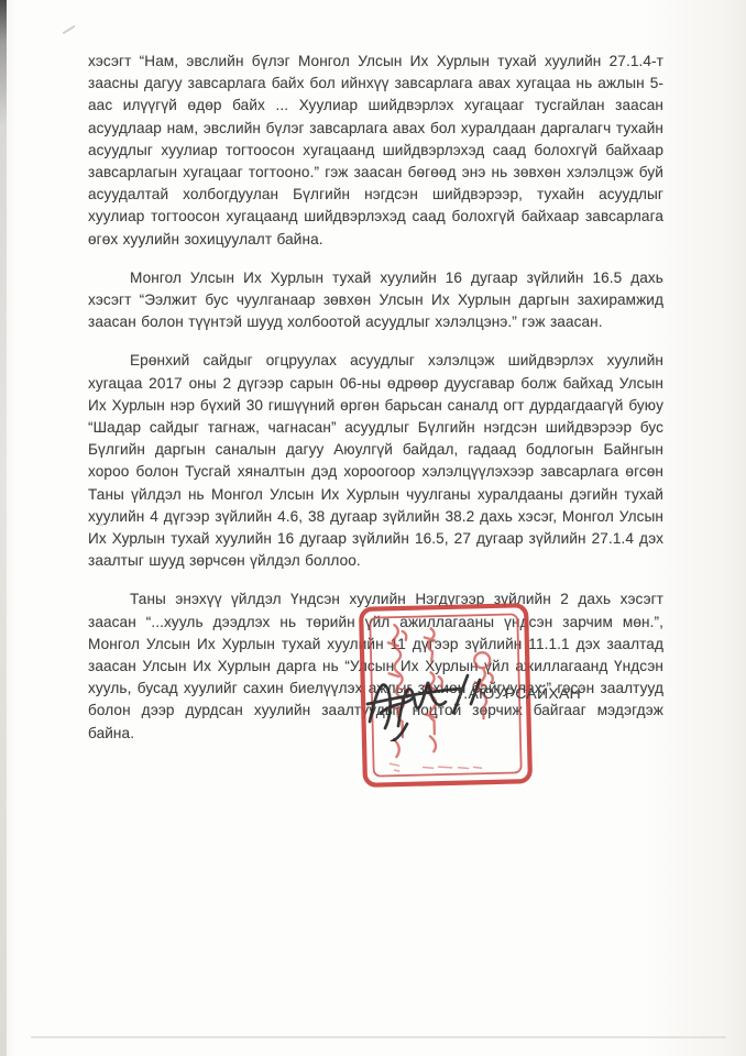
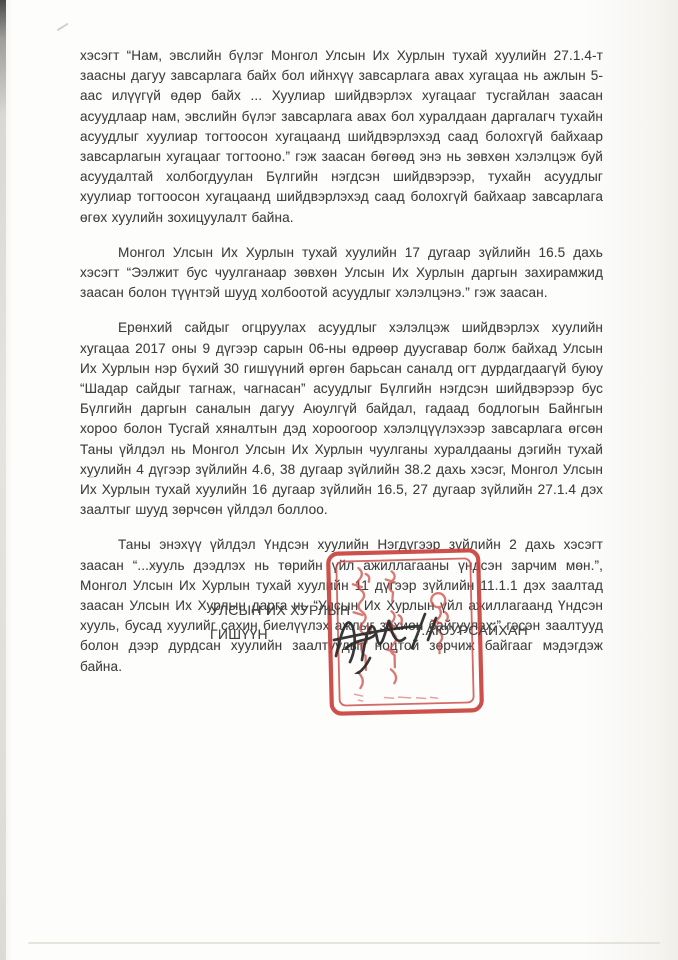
  хэсэгт “Нам, эвслийн бүлэг Монгол Улсын Их Хурлын тухай хуулийн 27.1.4-т заасны дагуу завсарлага байх бол ийнхүү завсарлага авах хугацаа нь ажлын 5-аас илүүгүй өдөр байх ... Хуулиар шийдвэрлэх хугацааг тусгайлан заасан асуудлаар нам, эвслийн бүлэг завсарлага авах бол хуралдаан даргалагч тухайн асуудлыг хуулиар тогтоосон хугацаанд шийдвэрлэхэд саад болохгүй байхаар завсарлагын хугацааг тогтооно.” гэж заасан бөгөөд энэ нь зөвхөн хэлэлцэж буй асуудалтай холбогдуулан Бүлгийн нэгдсэн шийдвэрээр, тухайн асуудлыг хуулиар тогтоосон хугацаанд шийдвэрлэхэд саад болохгүй байхаар завсарлага өгөх хуулийн зохицуулалт байна.
- Монгол Улсын Их Хурлын тухай хуулийн 16 дугаар зүйлийн 16.5 дахь хэсэгт “Ээлжит бус чуулганаар зөвхөн Улсын Их Хурлын даргын захирамжид заасан болон түүнтэй шууд холбоотой асуудлыг хэлэлцэнэ.” гэж заасан.
+ Монгол Улсын Их Хурлын тухай хуулийн 17 дугаар зүйлийн 16.5 дахь хэсэгт “Ээлжит бус чуулганаар зөвхөн Улсын Их Хурлын даргын захирамжид заасан болон түүнтэй шууд холбоотой асуудлыг хэлэлцэнэ.” гэж заасан.
- Ерөнхий сайдыг огцруулах асуудлыг хэлэлцэж шийдвэрлэх хуулийн хугацаа 2017 оны 2 дүгээр сарын 06-ны өдрөөр дуусгавар болж байхад Улсын Их Хурлын нэр бүхий 30 гишүүний өргөн барьсан саналд огт дурдагдаагүй буюу “Шадар сайдыг тагнаж, чагнасан” асуудлыг Бүлгийн нэгдсэн шийдвэрээр бус Бүлгийн даргын саналын дагуу Аюулгүй байдал, гадаад бодлогын Байнгын хороо болон Тусгай хяналтын дэд хороогоор хэлэлцүүлэхээр завсарлага өгсөн Таны үйлдэл нь Монгол Улсын Их Хурлын чуулганы хуралдааны дэгийн тухай хуулийн 4 дүгээр зүйлийн 4.6, 38 дугаар зүйлийн 38.2 дахь хэсэг, Монгол Улсын Их Хурлын тухай хуулийн 16 дугаар зүйлийн 16.5, 27 дугаар зүйлийн 27.1.4 дэх заалтыг шууд зөрчсөн үйлдэл боллоо.
+ Ерөнхий сайдыг огцруулах асуудлыг хэлэлцэж шийдвэрлэх хуулийн хугацаа 2017 оны 9 дүгээр сарын 06-ны өдрөөр дуусгавар болж байхад Улсын Их Хурлын нэр бүхий 30 гишүүний өргөн барьсан саналд огт дурдагдаагүй буюу “Шадар сайдыг тагнаж, чагнасан” асуудлыг Бүлгийн нэгдсэн шийдвэрээр бус Бүлгийн даргын саналын дагуу Аюулгүй байдал, гадаад бодлогын Байнгын хороо болон Тусгай хяналтын дэд хороогоор хэлэлцүүлэхээр завсарлага өгсөн Таны үйлдэл нь Монгол Улсын Их Хурлын чуулганы хуралдааны дэгийн тухай хуулийн 4 дүгээр зүйлийн 4.6, 38 дугаар зүйлийн 38.2 дахь хэсэг, Монгол Улсын Их Хурлын тухай хуулийн 16 дугаар зүйлийн 16.5, 27 дугаар зүйлийн 27.1.4 дэх заалтыг шууд зөрчсөн үйлдэл боллоо.
  Таны энэхүү үйлдэл Үндсэн хуулийн Нэгдүгээр зүйлийн 2 дахь хэсэгт заасан “...хууль дээдлэх нь төрийн үйл ажиллагааны үнсэн зарчим мөн.”, Монгол Улсын Их Хурлын тухай хуулйн 11 дүгээр зүйлийн 11.1.1 дэх заалтад заасан Улсын Их Хурлын дарга нь “Усын Их Хурлын үйл аиллагаанд Үндсэн хууль, бусад хуулийг сахин биелүүлэх ажлы зхиайгуулх;” гэсэн заалтууд болон дээр дурдсан хуулийн заалтдг ноцтой зөрчиж байгааг мэдэгдэж байна.
+ УЛСЫН ИХ ХУРЛЫН
+ ГИШҮҮН
  Т.АЮУРСАЙХАН
